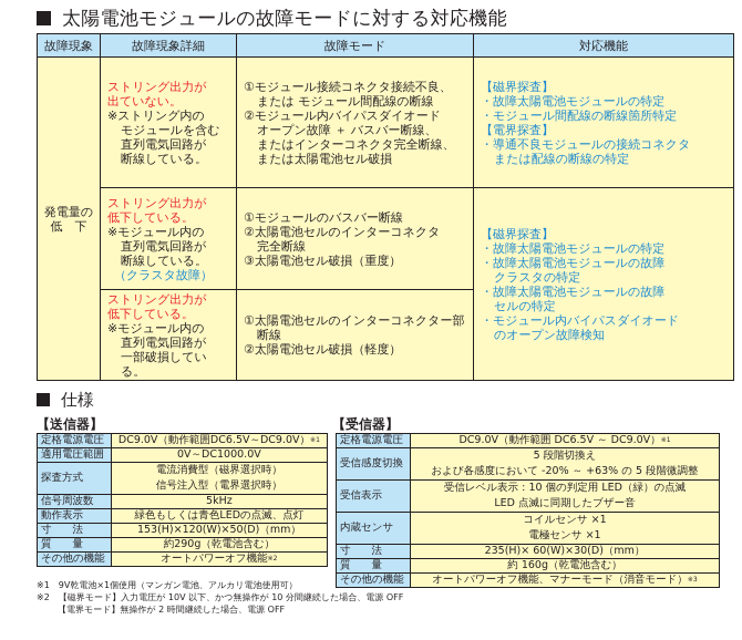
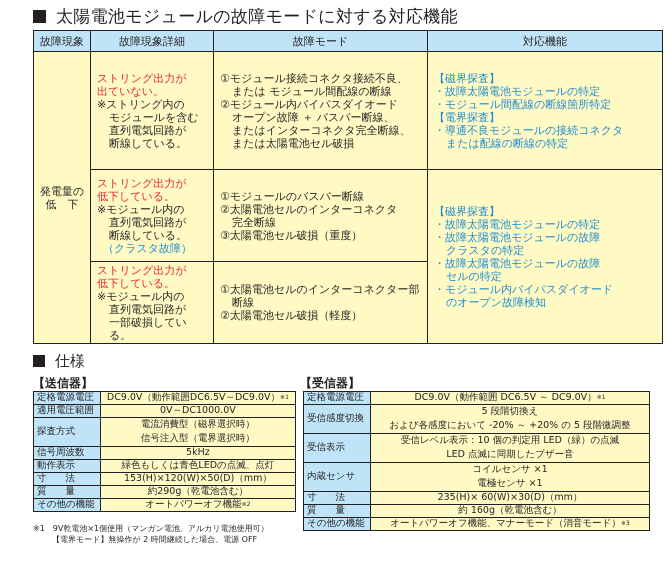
  太陽電池モジュールの故障モードに対する対応機能
  故障現象	故障現象詳細	故障モード	対応機能
  発電量の 低 下	ストリング出力が 出ていない。 ※ストリング内の モジュールを含む 直列電気回路が 断線している。	①モジュール接続コネクタ接続不良、 または モジュール間配線の断線 ②モジュール内バイパスダイオード オープン故障 ＋ バスバー断線、 またはインターコネクタ完全断線、 または太陽電池セル破損	【磁界探査】 ・故障太陽電池モジュールの特定 ・モジュール間配線の断線箇所特定 【電界探査】 ・導通不良モジュールの接続コネクタ または配線の断線の特定
  ストリング出力が 低下している。 ※モジュール内の 直列電気回路が 断線している。 （クラスタ故障）	①モジュールのバスバー断線 ②太陽電池セルのインターコネクタ 完全断線 ③太陽電池セル破損（重度）	【磁界探査】 ・故障太陽電池モジュールの特定 ・故障太陽電池モジュールの故障 クラスタの特定 ・故障太陽電池モジュールの故障 セルの特定 ・モジュール内バイパスダイオード のオープン故障検知
  ストリング出力が 低下している。 ※モジュール内の 直列電気回路が 一部破損している。	①太陽電池セルのインターコネクター部 断線 ②太陽電池セル破損（軽度）
  仕様
  【送信器】
  【受信器】
  定格電源電圧	DC9.0V（動作範囲DC6.5V～DC9.0V）
  適用電圧範囲	0V～DC1000.0V
  探査方式	電流消費型（磁界選択時）信号注入型（電界選択時）
  信号周波数	5kHz
  動作表示	緑色もしくは青色LEDの点滅、点灯
  寸 法	153(H)×120(W)×50(D)（mm）
  質 量	約290g（乾電池含む）
  その他の機能	オートパワーオフ機能
  定格電源電圧	DC9.0V（動作範囲 DC6.5V ～ DC9.0V）
- 受信感度切換	5 段階切換えおよび各感度において -20% ～ +63% の 5 段階微調整
+ 受信感度切換	5 段階切換えおよび各感度において -20% ～ +20% の 5 段階微調整
  受信表示	受信レベル表示：10 個の判定用 LED（緑）の点滅LED 点滅に同期したブザー音
  内蔵センサ	コイルセンサ ×1電極センサ ×1
  寸 法	235(H)× 60(W)×30(D)（mm）
  質 量	約 160g（乾電池含む）
  その他の機能	オートパワーオフ機能、マナーモード（消音モード）
  ※1 9V乾電池×1個使用（マンガン電池、アルカリ電池使用可）
- ※2 【磁界モード】入力電圧が 10V 以下、かつ無操作が 10 分間継続した場合、電源 OFF
  【電界モード】無操作が 2 時間継続した場合、電源 OFF
